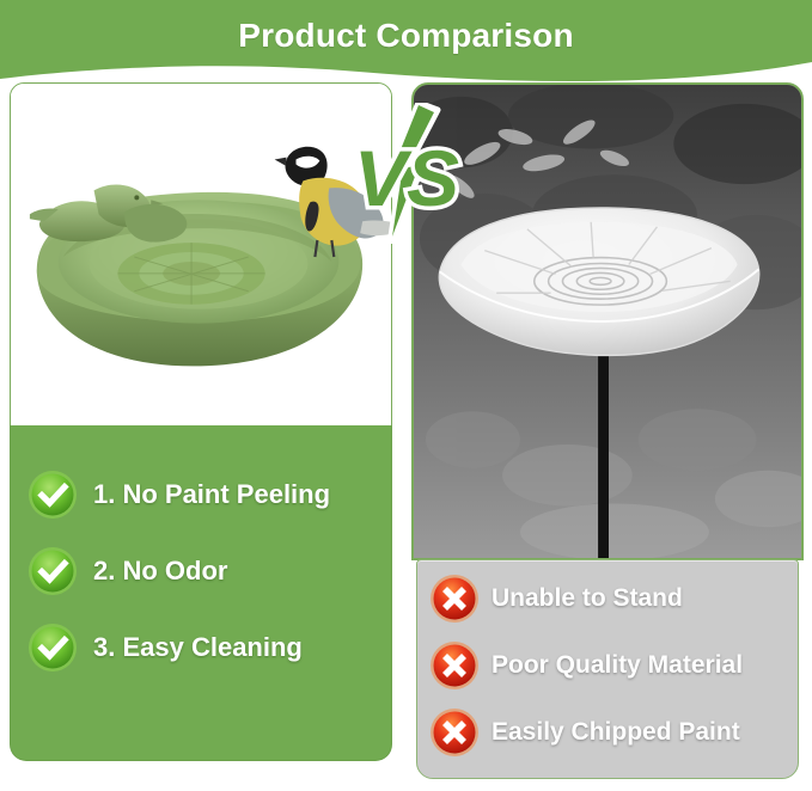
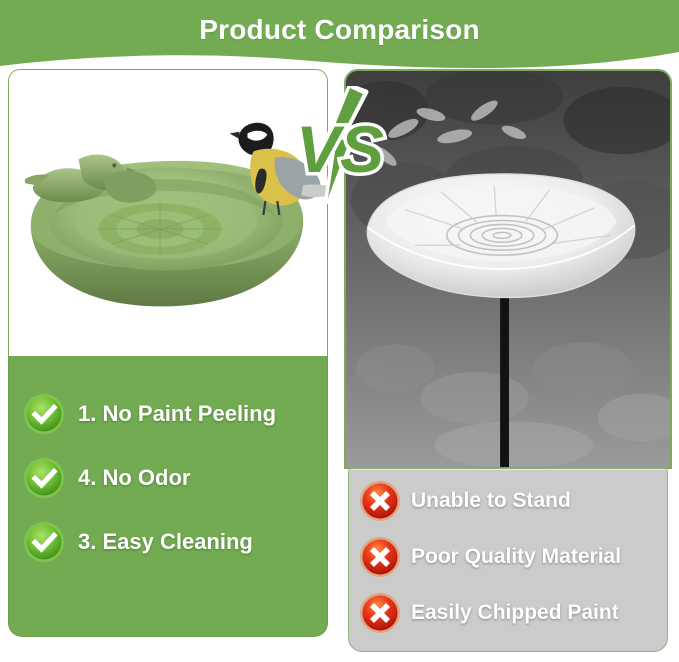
  Product Comparison
  1. No Paint Peeling
- 2. No Odor
+ 4. No Odor
  3. Easy Cleaning
  Unable to Stand
  Poor Quality Material
  Easily Chipped Paint
  VS
